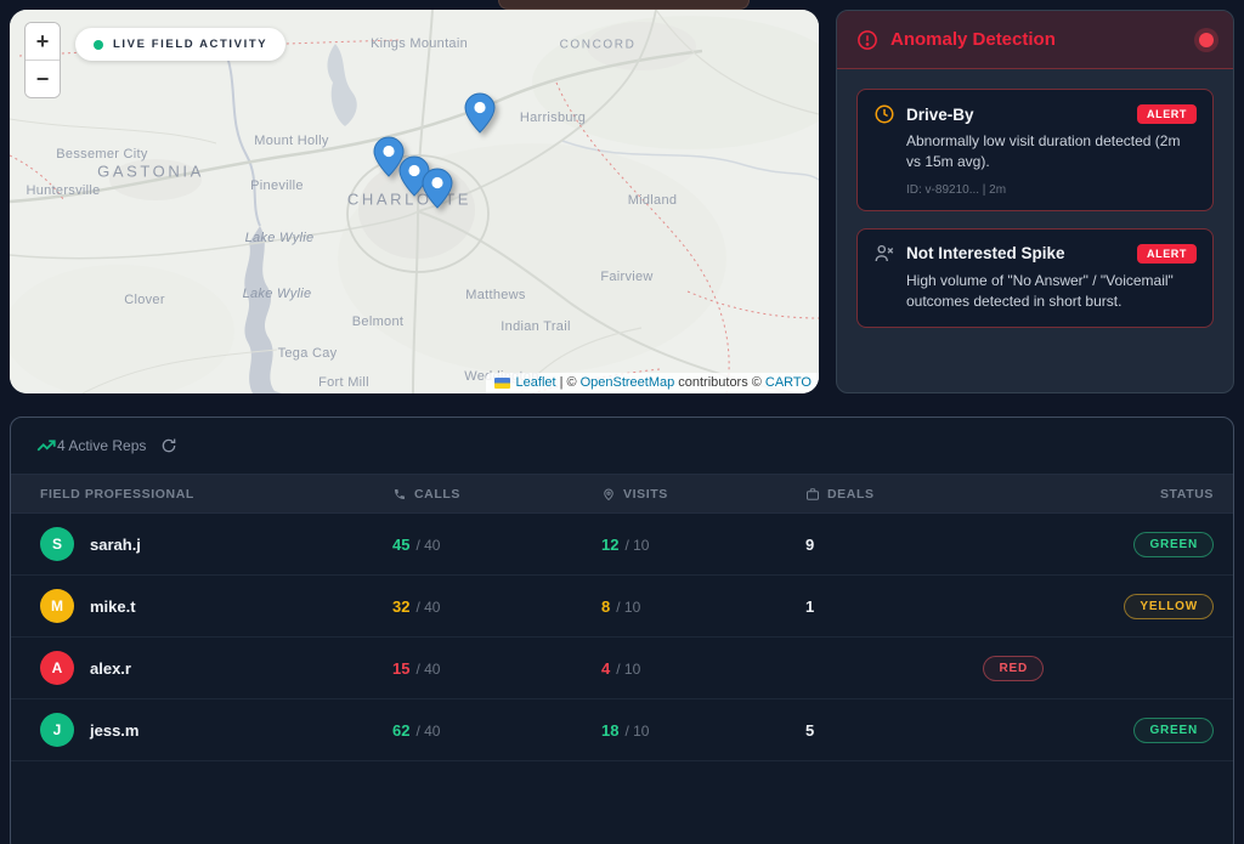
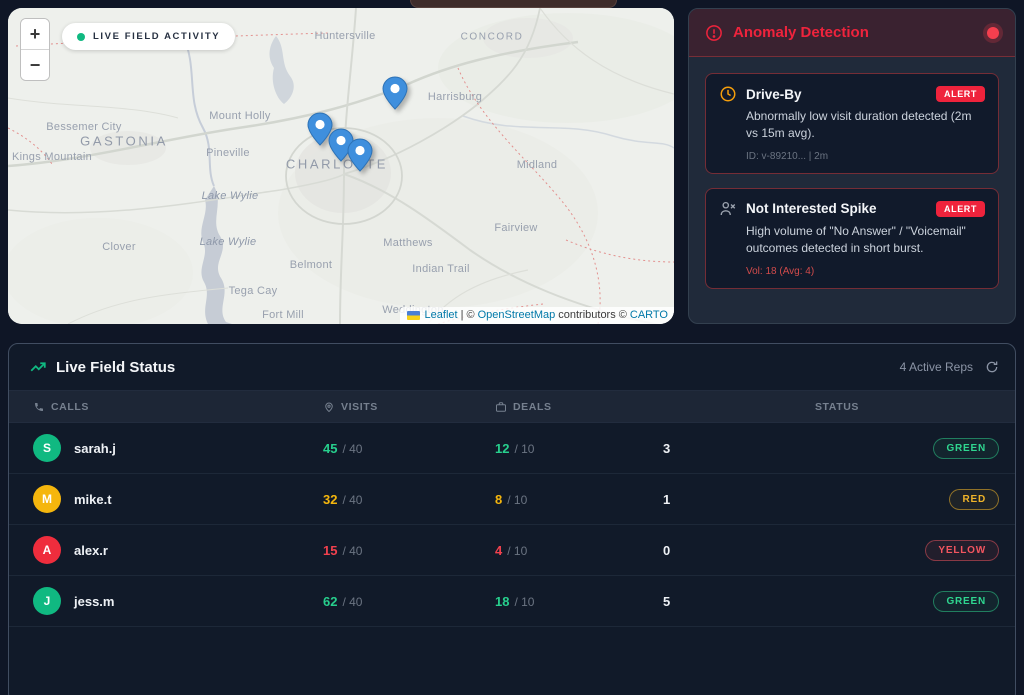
- Kings Mountain
+ Huntersville
  CONCORD
  Harrisburg
  Mount Holly
  Bessemer City
  GASTONIA
- Huntersville
+ Kings Mountain
  Pineville
  CHARLOTE
  Midland
  Lake Wylie
  Lake Wylie
  Clover
  Fairview
  Matthews
  Belmont
  Indian Trail
  Tega Cay
  Wedgton
  Fort Mill
  +
  −
  LIVE FIELD ACTIVITY
  Leaflet
  | ©
  OpenStreetMap
  contributors ©
  CARTO
  Anomaly Detection
  Drive-By
  ALERT
  Abnormally low visit duration detected (2m vs 15m avg).
  ID: v-89210... | 2m
  Not Interested Spike
  ALERT
  High volume of "No Answer" / "Voicemail" outcomes detected in short burst.
+ Vol: 18 (Avg: 4)
+ Live Field Status
  4 Active Reps
- FIELD PROFESSIONAL
  CALLS
  VISITS
  DEALS
  STATUS
  S
  sarah.j
  45 / 40
  12 / 10
- 9
+ 3
  GREEN
  M
  mike.t
  32 / 40
  8 / 10
  1
- YELLOW
+ RED
  A
  alex.r
  15 / 40
  4 / 10
+ 0
- RED
+ YELLOW
  J
  jess.m
  62 / 40
  18 / 10
  5
  GREEN
